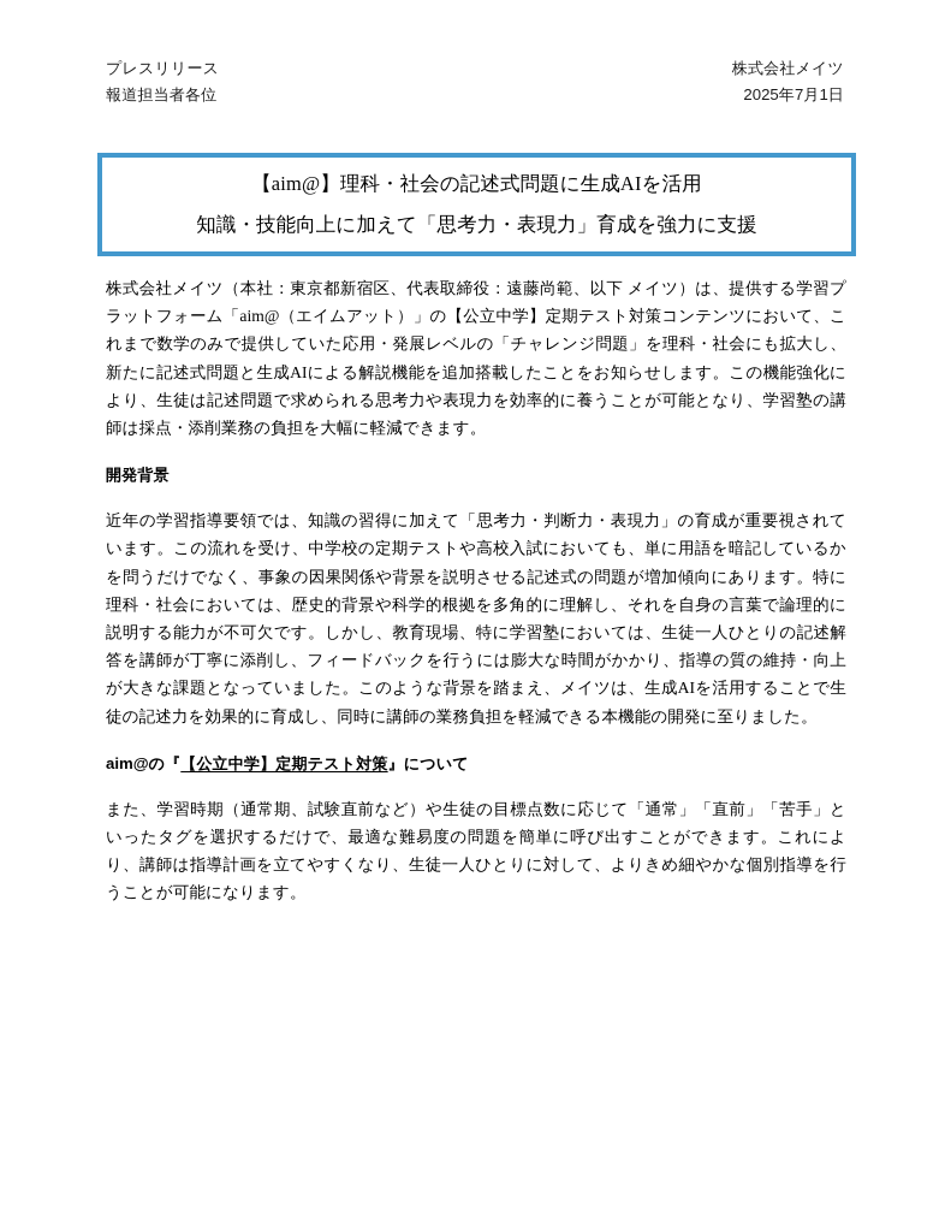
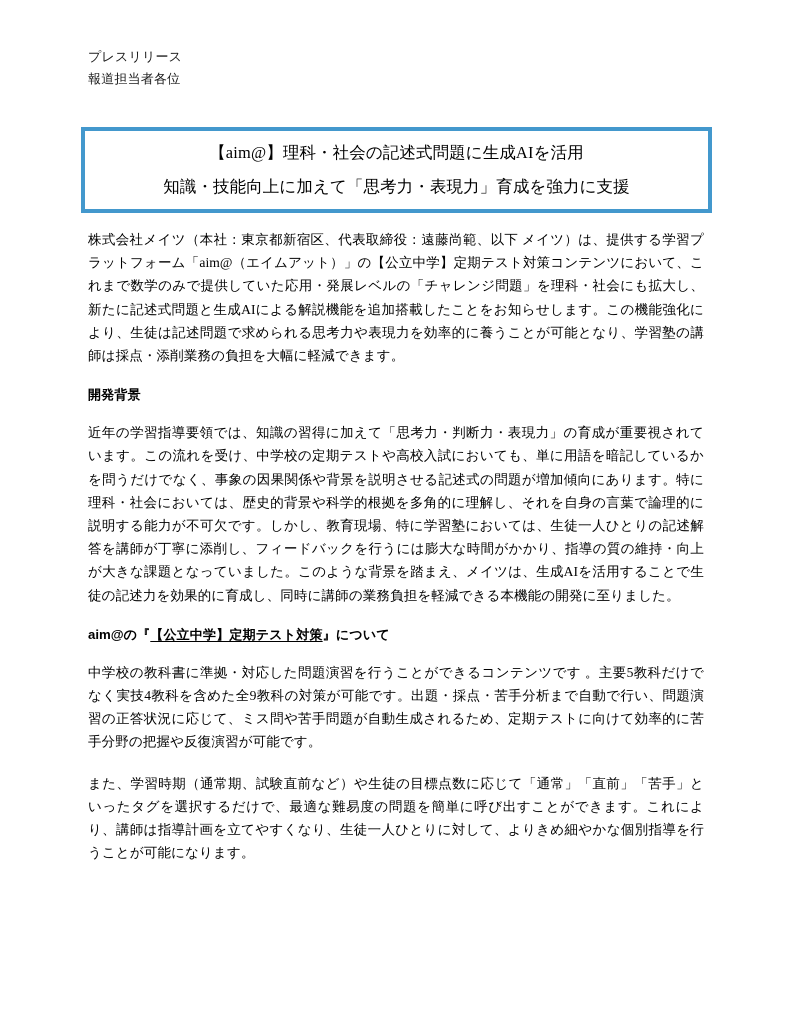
  プレスリリース
  報道担当者各位
- 株式会社メイツ
- 2025年7月1日
  【aim@】理科・社会の記述式問題に生成AIを活用
  知識・技能向上に加えて「思考力・表現力」育成を強力に支援
  株式会社メイツ（本社：東京都新宿区、代表取締役：遠藤尚範、以下 メイツ）は、提供する学習プラットフォーム「aim@（エイムアット）」の【公立中学】定期テスト対策コンテンツにおいて、これまで数学のみで提供していた応用・発展レベルの「チャレンジ問題」を理科・社会にも拡大し、新たに記述式問題と生成AIによる解説機能を追加搭載したことをお知らせします。この機能強化により、生徒は記述問題で求められる思考力や表現力を効率的に養うことが可能となり、学習塾の講師は採点・添削業務の負担を大幅に軽減できます。
  開発背景
  近年の学習指導要領では、知識の習得に加えて「思考力・判断力・表現力」の育成が重要視されています。この流れを受け、中学校の定期テストや高校入試においても、単に用語を暗記しているかを問うだけでなく、事象の因果関係や背景を説明させる記述式の問題が増加傾向にあります。特に理科・社会においては、歴史的背景や科学的根拠を多角的に理解し、それを自身の言葉で論理的に説明する能力が不可欠です。しかし、教育現場、特に学習塾においては、生徒一人ひとりの記述解答を講師が丁寧に添削し、フィードバックを行うには膨大な時間がかかり、指導の質の維持・向上が大きな課題となっていました。このような背景を踏まえ、メイツは、生成AIを活用することで生徒の記述力を効果的に育成し、同時に講師の業務負担を軽減できる本機能の開発に至りました。
  aim@の『【公立中学】定期テスト対策』について
+ 中学校の教科書に準拠・対応した問題演習を行うことができるコンテンツです 。主要5教科だけでなく実技4教科を含めた全9教科の対策が可能です。出題・採点・苦手分析まで自動で行い、問題演習の正答状況に応じて、ミス問や苦手問題が自動生成されるため、定期テストに向けて効率的に苦手分野の把握や反復演習が可能です。
  また、学習時期（通常期、試験直前など）や生徒の目標点数に応じて「通常」「直前」「苦手」といったタグを選択するだけで、最適な難易度の問題を簡単に呼び出すことができます。これにより、講師は指導計画を立てやすくなり、生徒一人ひとりに対して、よりきめ細やかな個別指導を行うことが可能になります。
